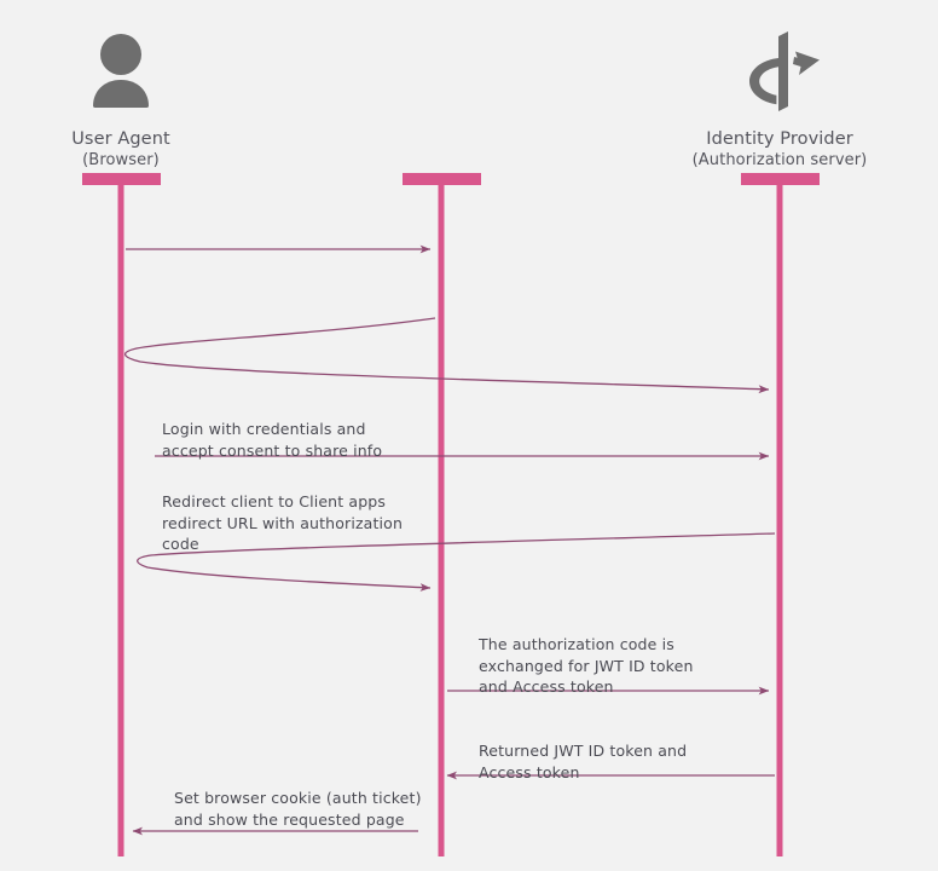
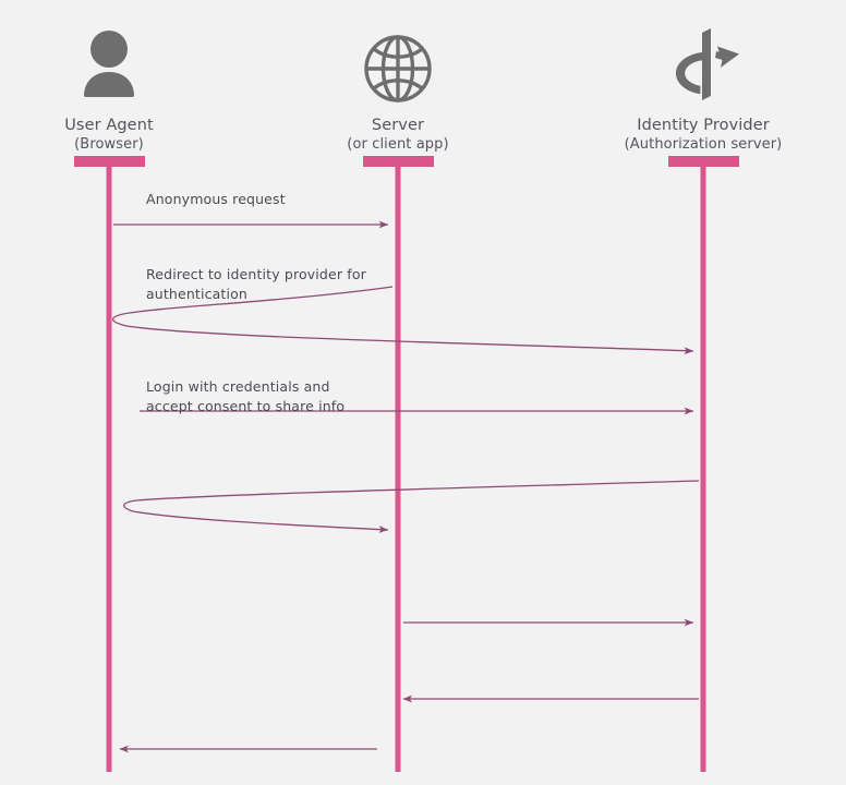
  User Agent
  (Browser)
+ Server
+ (or client app)
  Identity Provider
  (Authorization server)
+ Anonymous request
+ Redirect to identity provider for
+ authentication
  Login with credentials and
  accept consent to share info
- Redirect client to Client apps
- redirect URL with authorization
- code
- The authorization code is
- exchanged for JWT ID token
- and Access token
- Returned JWT ID token and
- Access token
- Set browser cookie (auth ticket)
- and show the requested page
